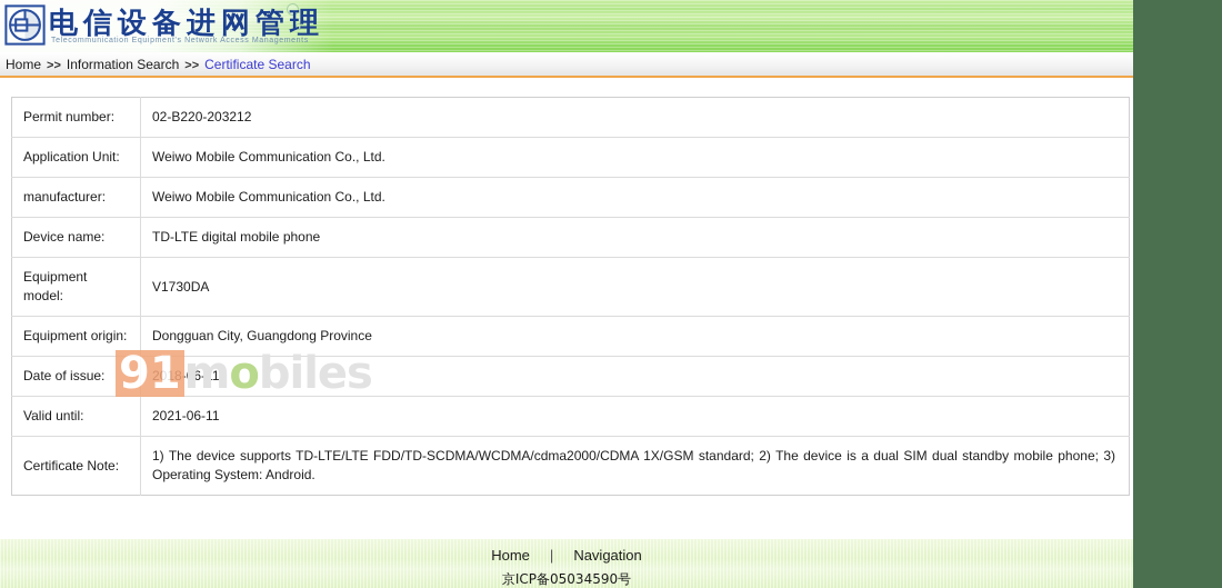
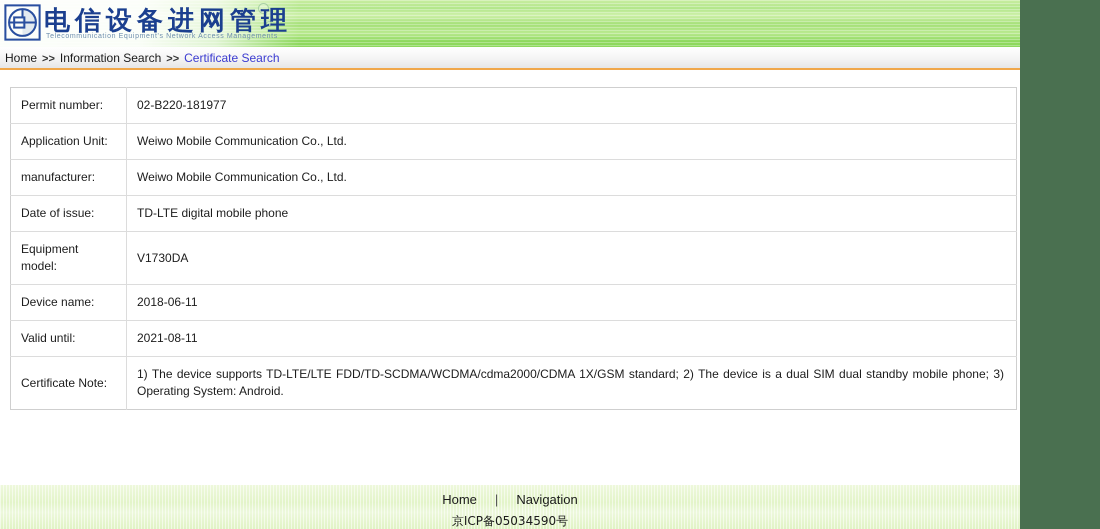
  电信设备进网管理
  Home
  >>
  Information Search
  >>
  Certificate Search
- Permit number:	02-B220-203212
+ Permit number:	02-B220-181977
  Application Unit:	Weiwo Mobile Communication Co., Ltd.
  manufacturer:	Weiwo Mobile Communication Co., Ltd.
- Device name:	TD-LTE digital mobile phone
+ Date of issue:	TD-LTE digital mobile phone
  Equipment model:	V1730DA
- Equipment origin:	Dongguan City, Guangdong Province
- Date of issue:	2018-06-11
+ Device name:	2018-06-11
- Valid until:	2021-06-11
+ Valid until:	2021-08-11
  Certificate Note:	1) The device supports TD-LTE/LTE FDD/TD-SCDMA/WCDMA/cdma2000/CDMA 1X/GSM standard; 2) The device is a dual SIM dual standby mobile phone; 3) Operating System: Android.
- 91
- mobiles
  Home | Navigation
  京ICP备05034590号
